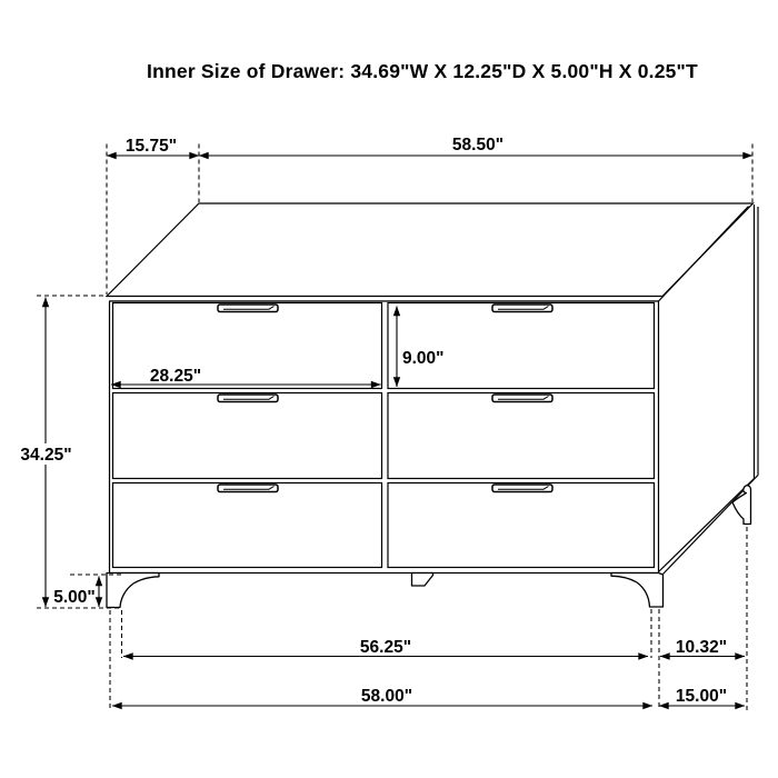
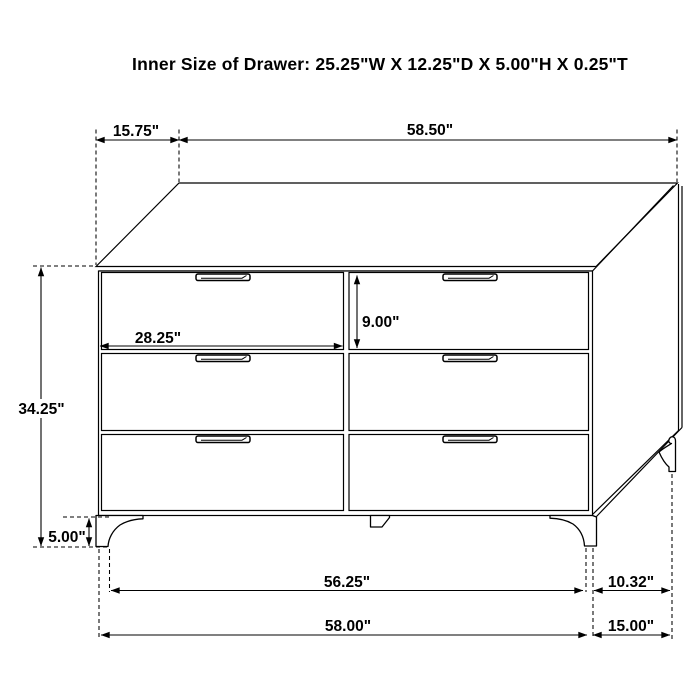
- Inner Size of Drawer: 34.69"W X 12.25"D X 5.00"H X 0.25"T
+ Inner Size of Drawer: 25.25"W X 12.25"D X 5.00"H X 0.25"T
  15.75"
  58.50"
  28.25"
  9.00"
  34.25"
  5.00"
  56.25"
  10.32"
  58.00"
  15.00"
